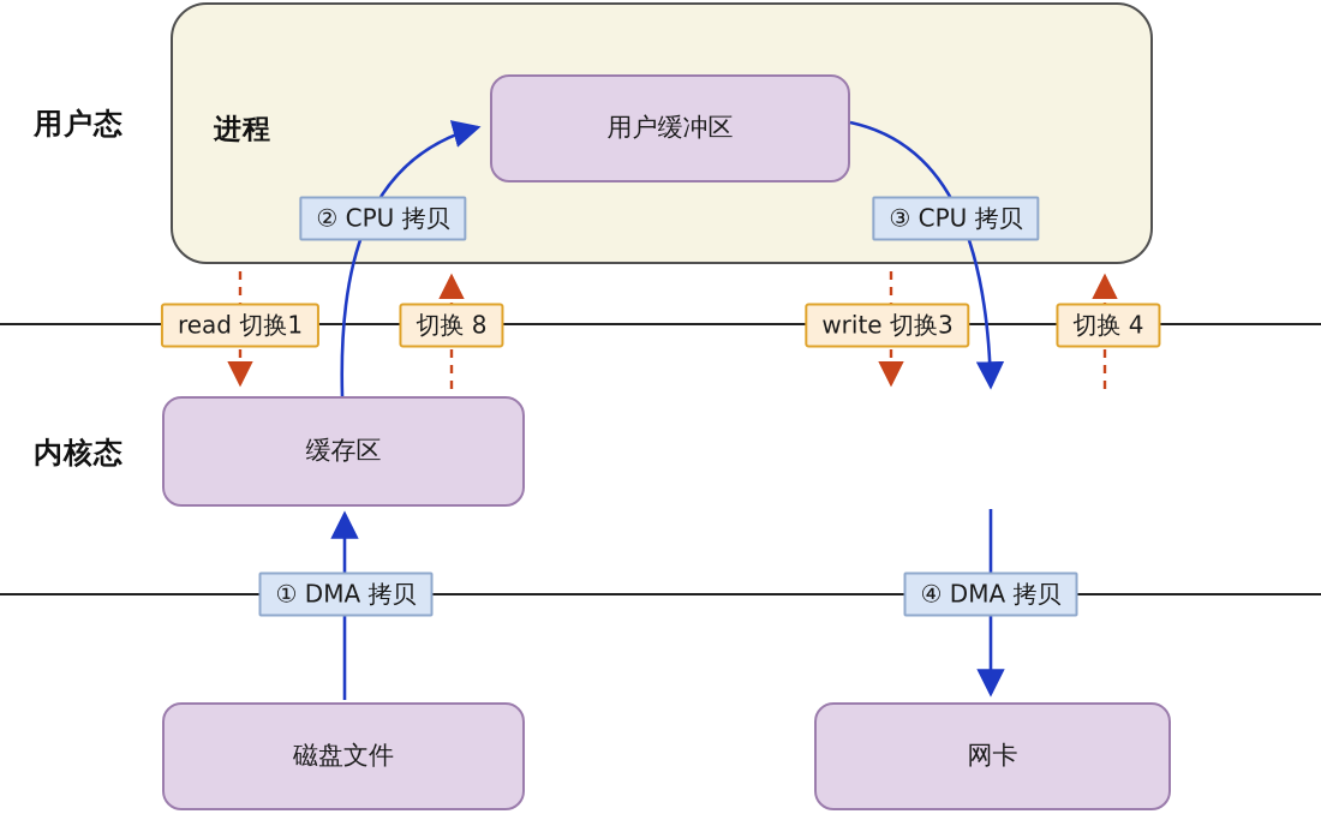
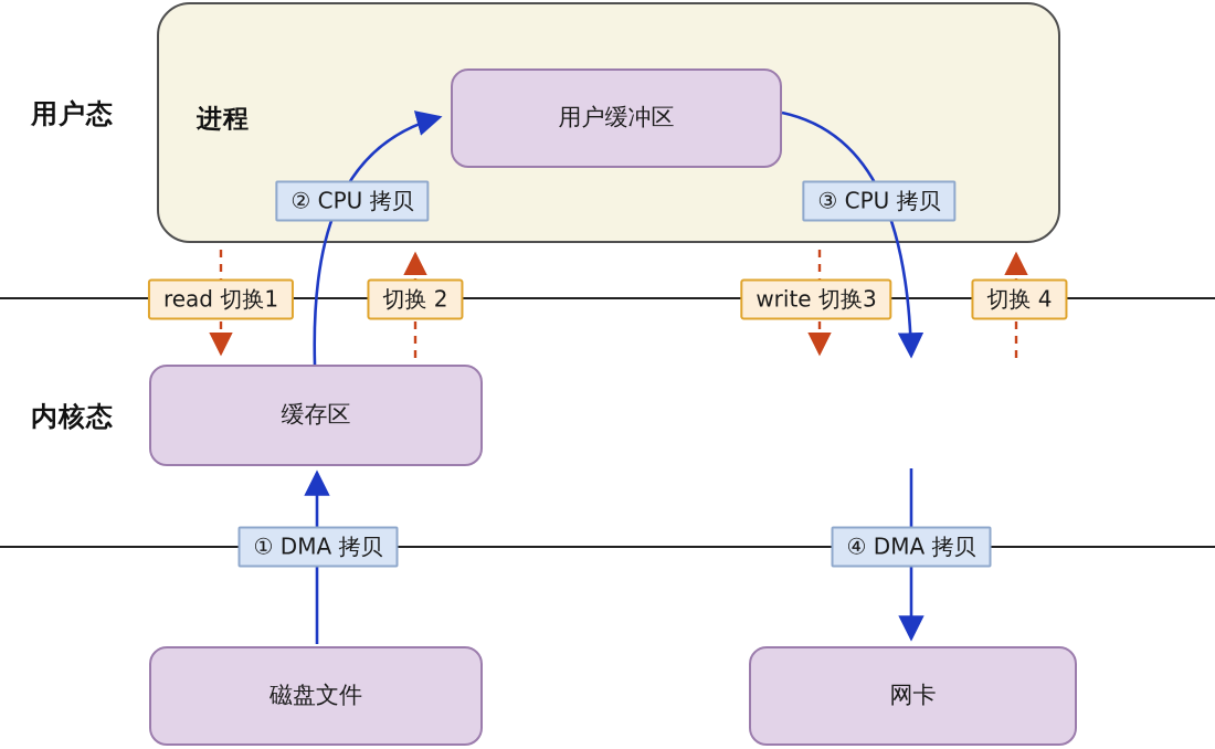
  用户态
  内核态
  进程
  用户缓冲区
  缓存区
  磁盘文件
  网卡
  ② CPU 拷贝
  ③ CPU 拷贝
  ① DMA 拷贝
  ④ DMA 拷贝
  read 切换1
- 切换 8
+ 切换 2
  write 切换3
  切换 4
